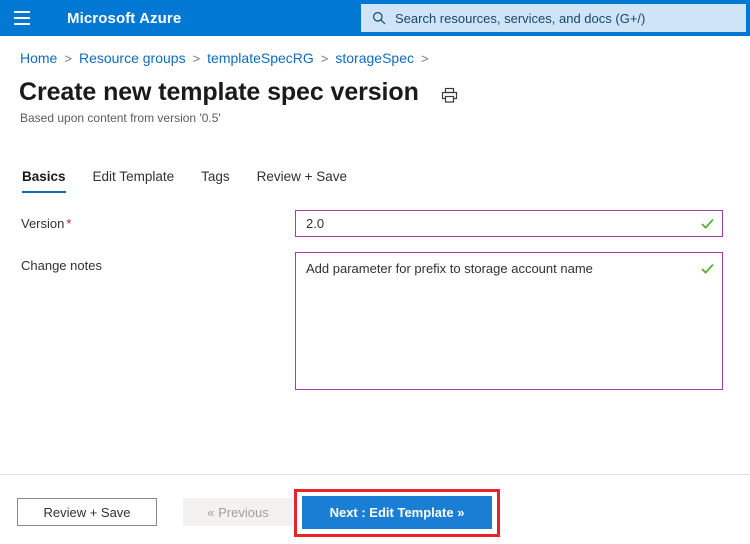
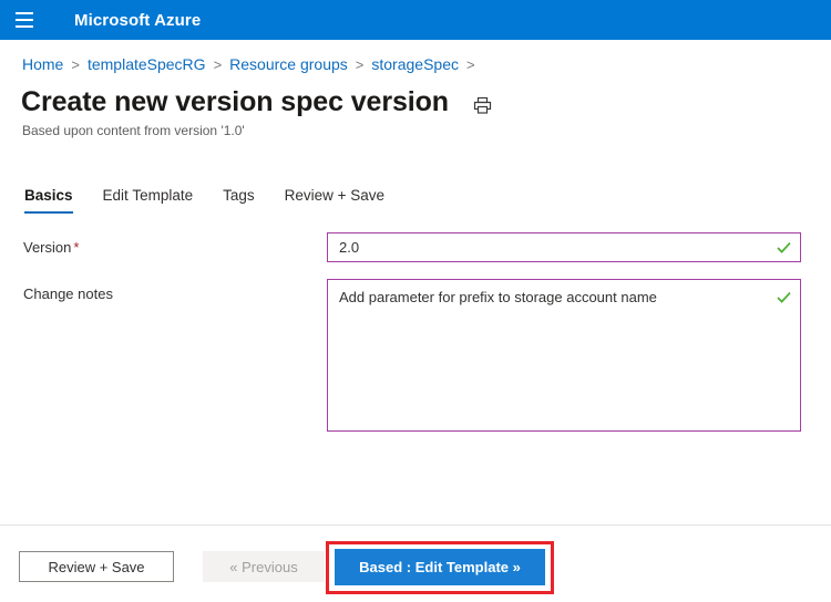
  Microsoft Azure
- Search resources, services, and docs (G+/)
  Home
  >
- Resource groups
+ templateSpecRG
  >
- templateSpecRG
+ Resource groups
  >
  storageSpec
  >
- Create new template spec version
+ Create new version spec version
- Based upon content from version '0.5'
+ Based upon content from version '1.0'
  Basics
  Edit Template
  Tags
  Review + Save
  Version *
  2.0
  Change notes
  Add parameter for prefix to storage account name
  Review + Save
  « Previous
- Next : Edit Template »
+ Based : Edit Template »
